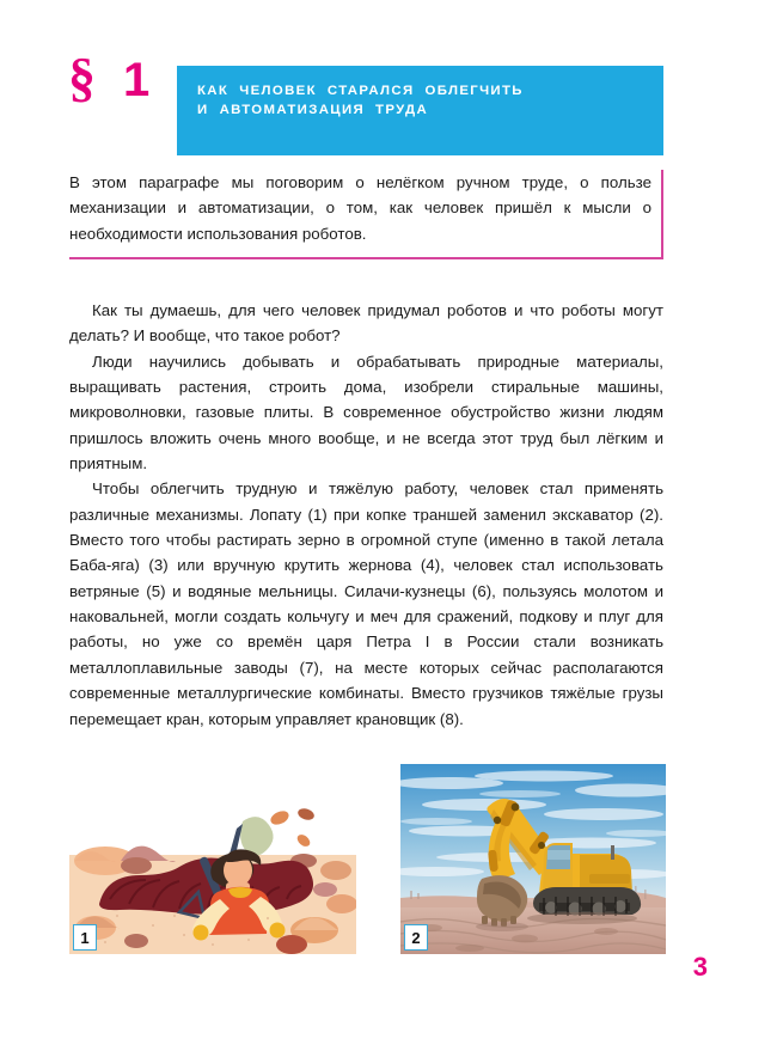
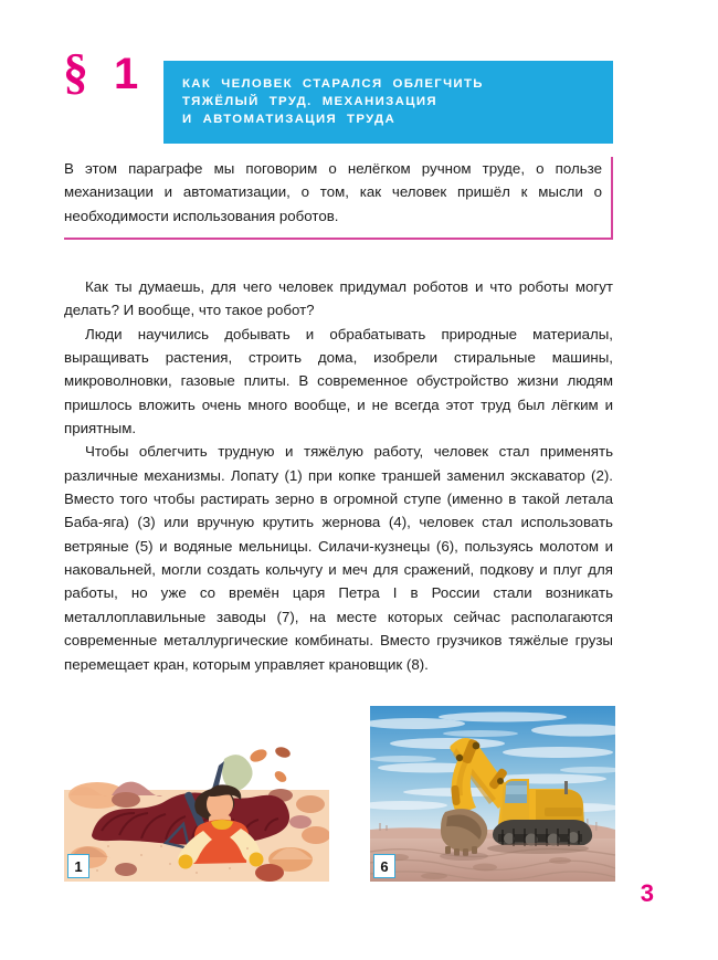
  §
  1
  КАК ЧЕЛОВЕК СТАРАЛСЯ ОБЛЕГЧИТЬ
+ ТЯЖЁЛЫЙ ТРУД. МЕХАНИЗАЦИЯ
  И АВТОМАТИЗАЦИЯ ТРУДА
  В этом параграфе мы поговорим о нелёгком ручном тру­де, о пользе механизации и автоматизации, о том, как человек пришёл к мысли о необходимости использования роботов.
  Как ты думаешь, для чего человек придумал роботов и что роботы могут делать? И вообще, что такое робот?
  Люди научились добывать и обрабатывать природные мате­риалы, выращивать растения, строить дома, изобрели сти­ральные машины, микроволновки, газовые плиты. В совре­менное обустройство жизни людям пришлось вложить очень много вообще, и не всегда этот труд был лёгким и приятным.
  Чтобы облегчить трудную и тяжёлую работу, человек стал применять различные механизмы. Лопату (1) при копке траншей заменил экскаватор (2). Вместо того чтобы расти­рать зерно в огромной ступе (именно в такой летала Ба­ба-яга) (3) или вручную крутить жернова (4), человек стал использовать ветряные (5) и водяные мельницы. Силачи-куз­нецы (6), пользуясь молотом и наковальней, могли создать кольчугу и меч для сражений, подкову и плуг для работы, но уже со времён царя Петра I в России стали возникать металлоплавильные заводы (7), на месте которых сейчас располагаются современные металлургические комбинаты. Вместо грузчиков тяжёлые грузы перемещает кран, которым управляет крановщик (8).
  1
- 2
+ 6
  3
